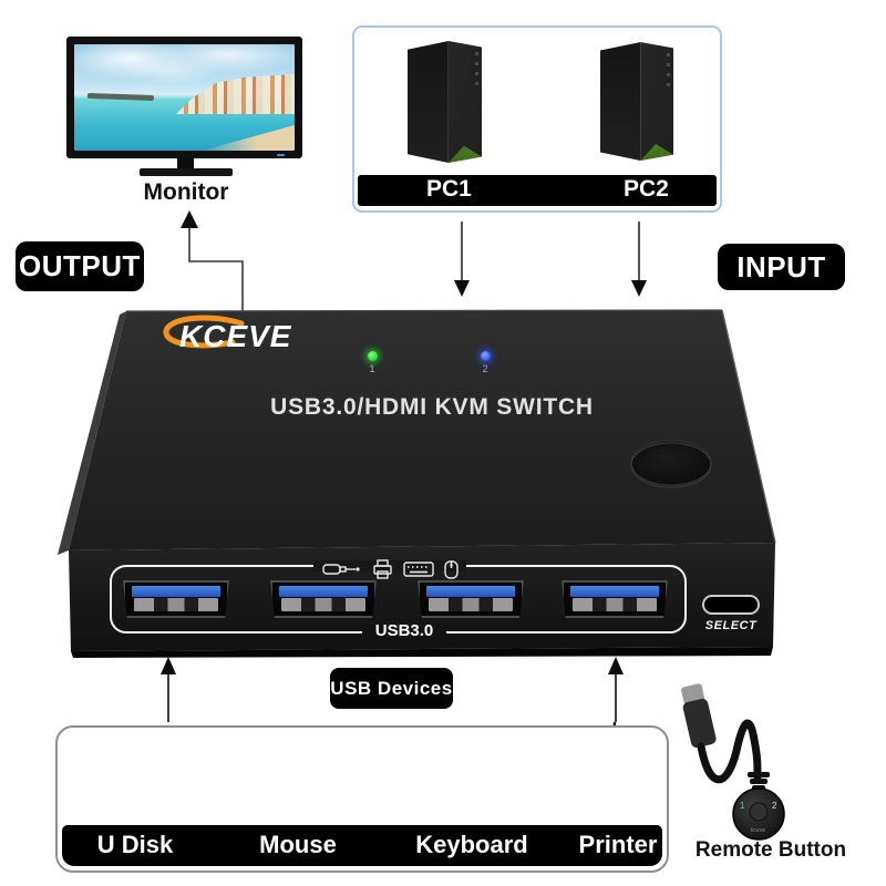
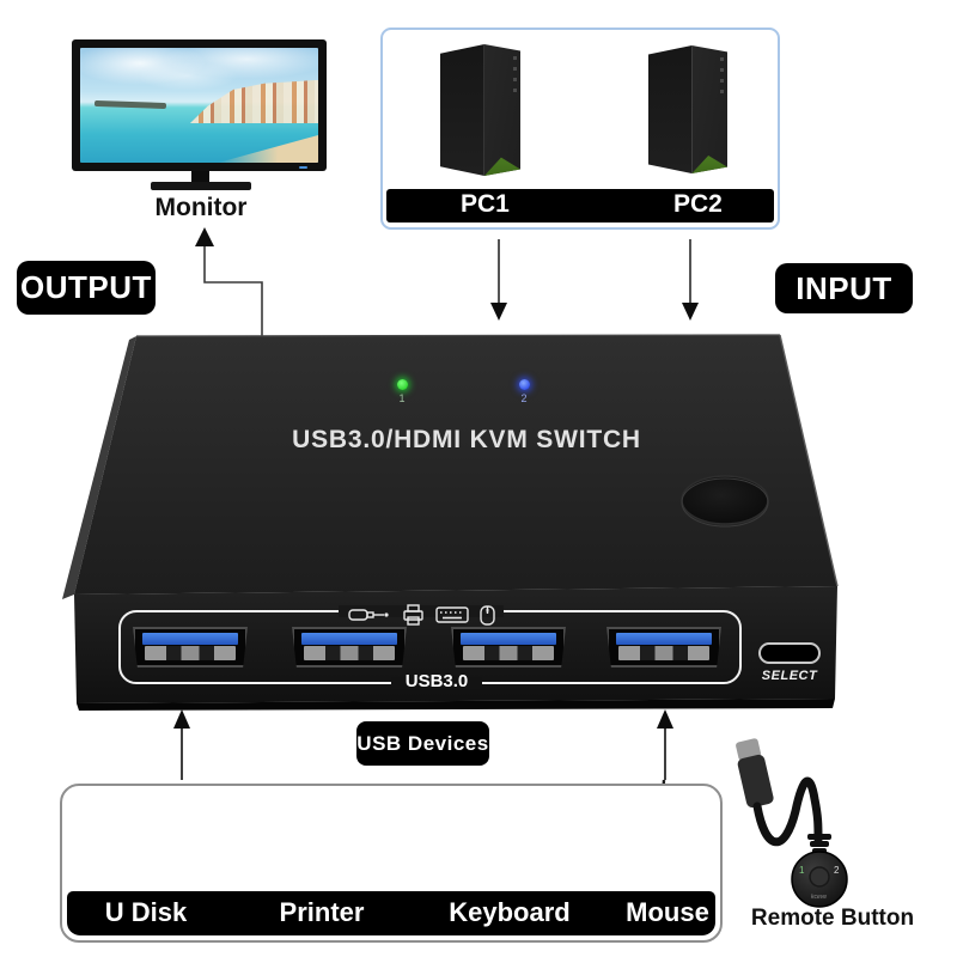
- KCEVE
  1
  2
  Monitor
  OUTPUT
  INPUT
  PC1
  PC2
  1
  2
  USB3.0/HDMI KVM SWITCH
  USB3.0
  SELECT
  USB Devices
  U Disk
- Mouse
+ Printer
  Keyboard
- Printer
+ Mouse
  Remote Button
